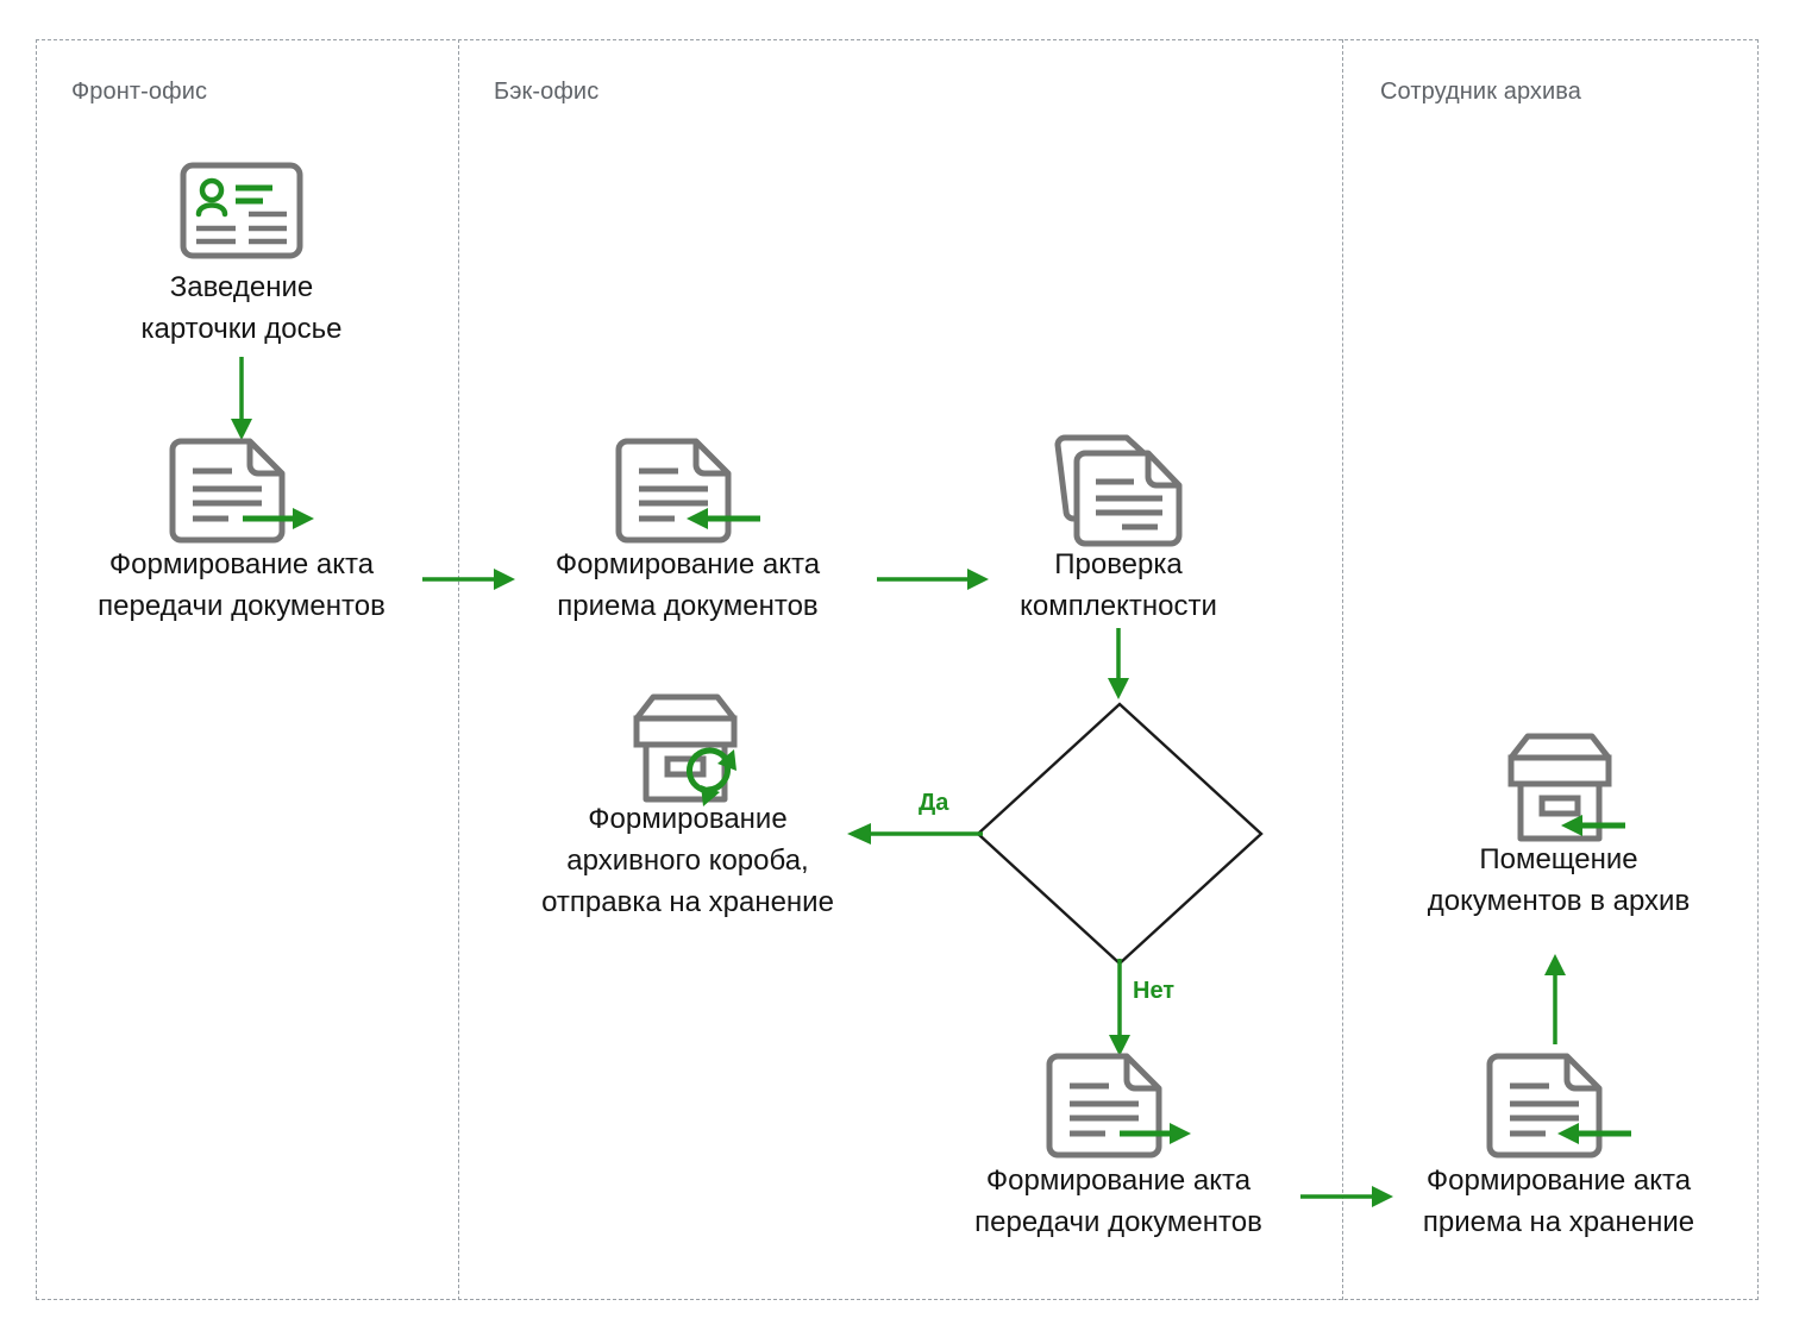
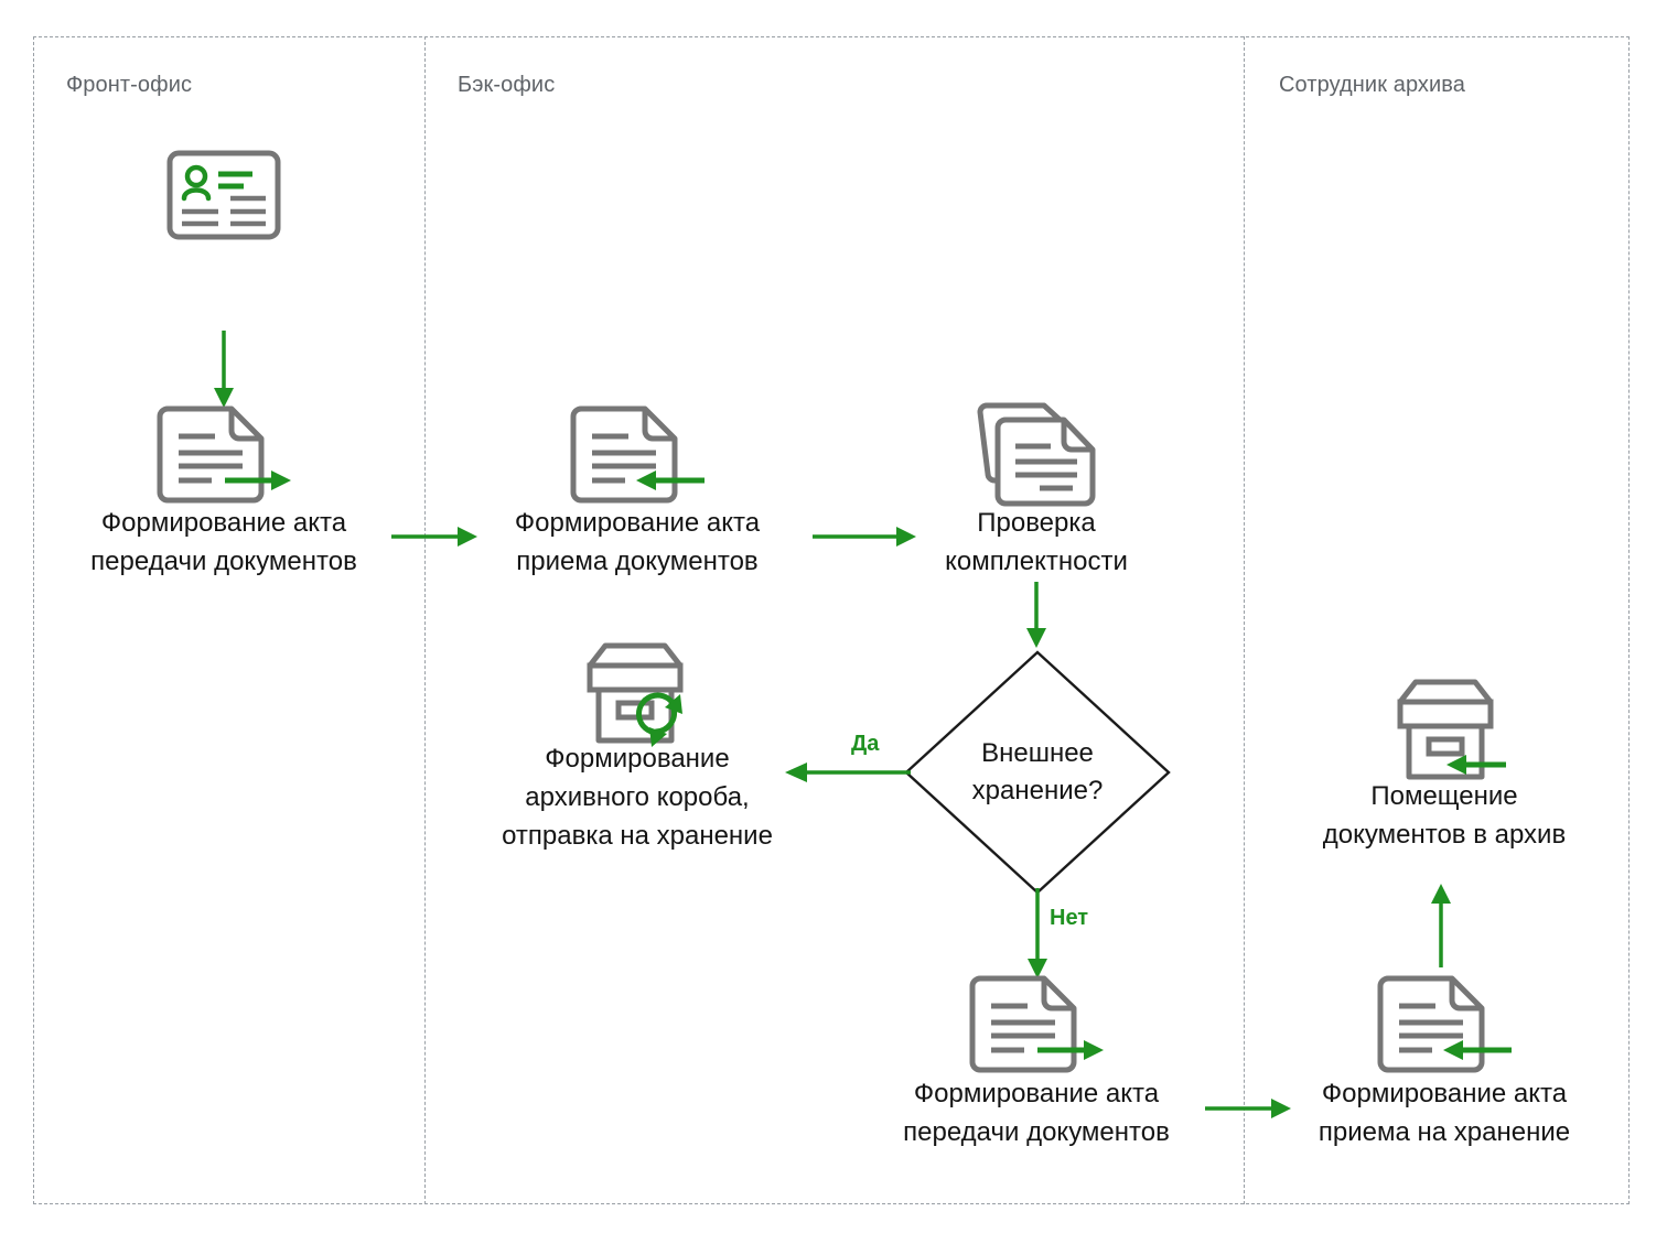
  Фронт-офис
  Бэк-офис
  Сотрудник архива
- Заведение
- карточки досье
  Формирование акта
  передачи документов
  Формирование акта
  приема документов
  Проверка
  комплектности
+ Внешнее
+ хранение?
  Да
  Нет
  Формирование
  архивного короба,
  отправка на хранение
  Формирование акта
  передачи документов
  Формирование акта
  приема на хранение
  Помещение
  документов в архив
